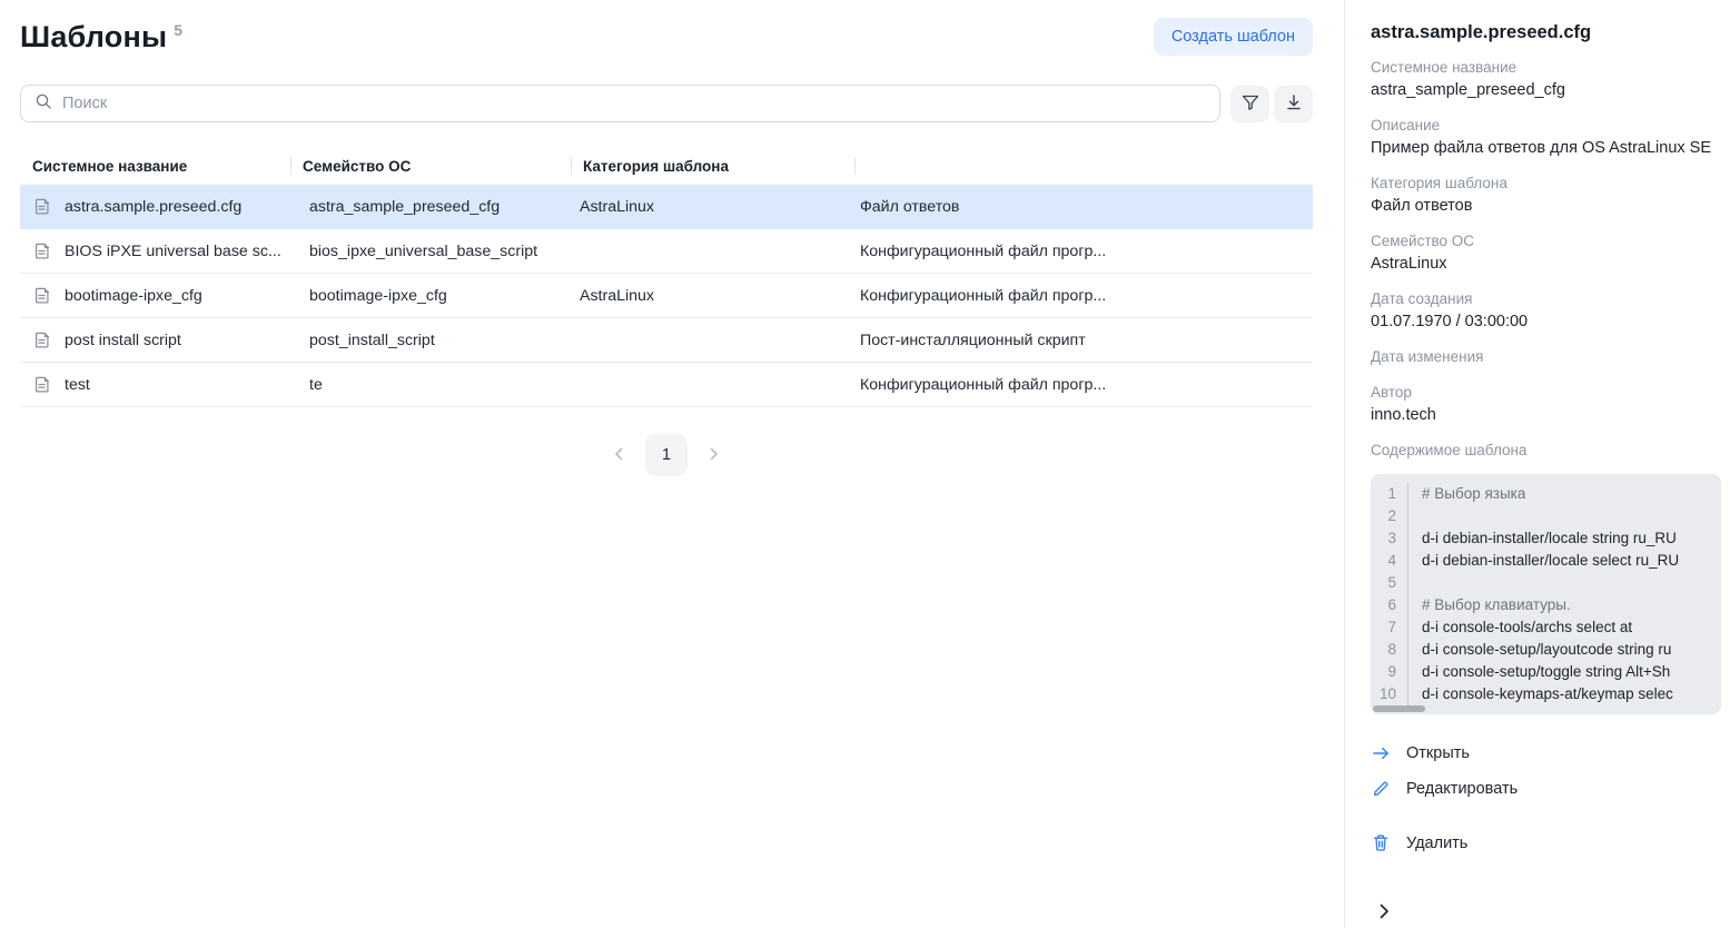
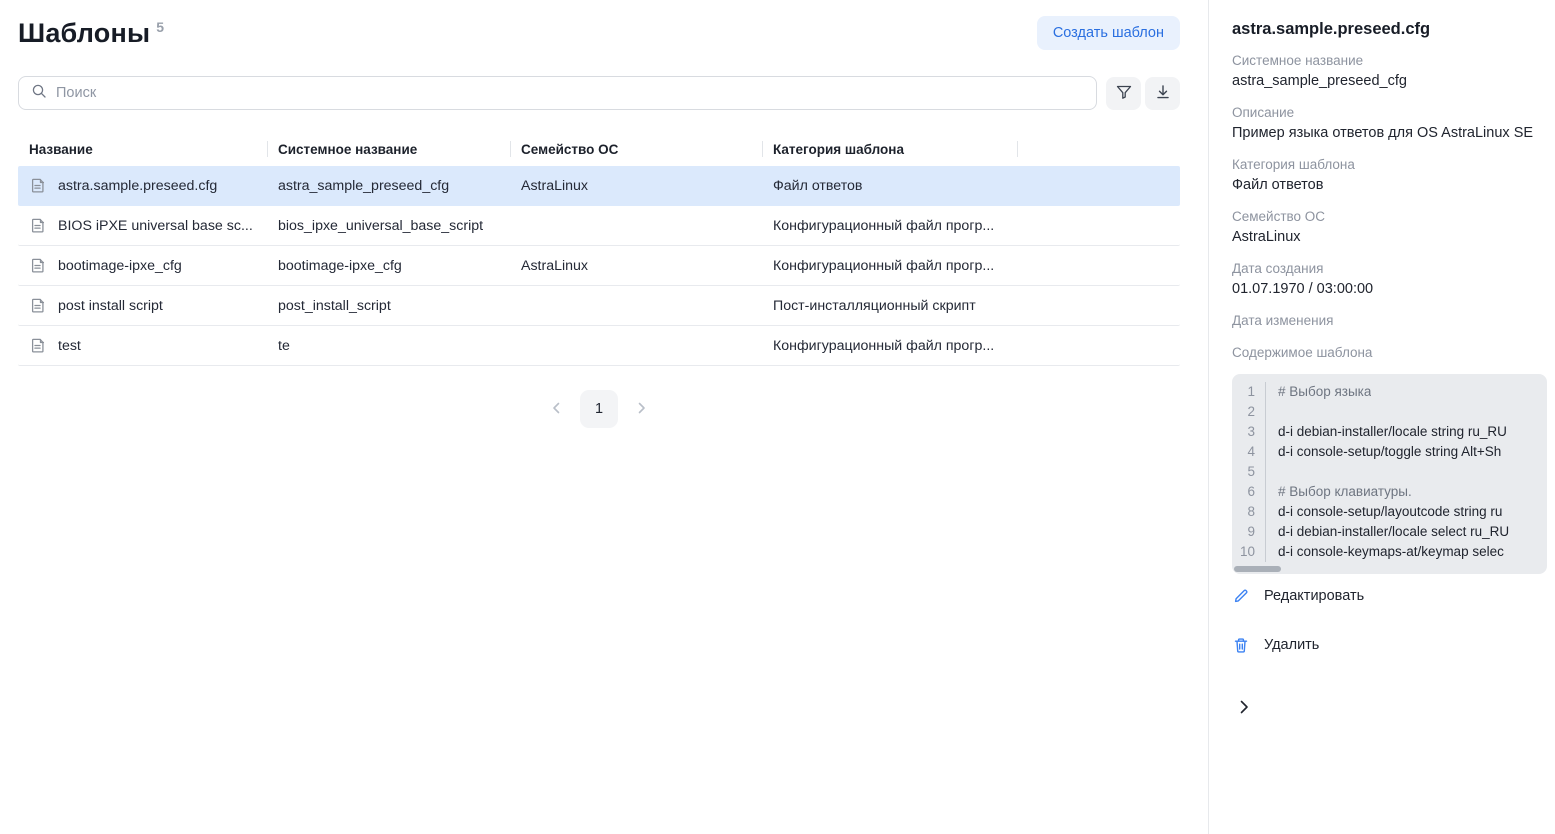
  Шаблоны 5
  Создать шаблон
  Поиск
+ Название
  Системное название
  Семейство ОС
  Категория шаблона
  astra.sample.preseed.cfg
  astra_sample_preseed_cfg
  AstraLinux
  Файл ответов
  BIOS iPXE universal base sc...
  bios_ipxe_universal_base_script
  Конфигурационный файл прогр...
  bootimage-ipxe_cfg
  bootimage-ipxe_cfg
  AstraLinux
  Конфигурационный файл прогр...
  post install script
  post_install_script
  Пост-инсталляционный скрипт
  test
  te
  Конфигурационный файл прогр...
  1
  astra.sample.preseed.cfg
  Системное название
  astra_sample_preseed_cfg
  Описание
- Пример файла ответов для OS AstraLinux SE
+ Пример языка ответов для OS AstraLinux SE
  Категория шаблона
  Файл ответов
  Семейство ОС
  AstraLinux
  Дата создания
  01.07.1970 / 03:00:00
  Дата изменения
- Автор
- inno.tech
  Содержимое шаблона
  1
  # Выбор языка
  2
  3
  d-i debian-installer/locale string ru_RU
  4
- d-i debian-installer/locale select ru_RU
+ d-i console-setup/toggle string Alt+Sh
  5
  6
  # Выбор клавиатуры.
- 7
- d-i console-tools/archs select at
  8
  d-i console-setup/layoutcode string ru
  9
- d-i console-setup/toggle string Alt+Sh
+ d-i debian-installer/locale select ru_RU
  10
  d-i console-keymaps-at/keymap selec
- Открыть
  Редактировать
  Удалить
